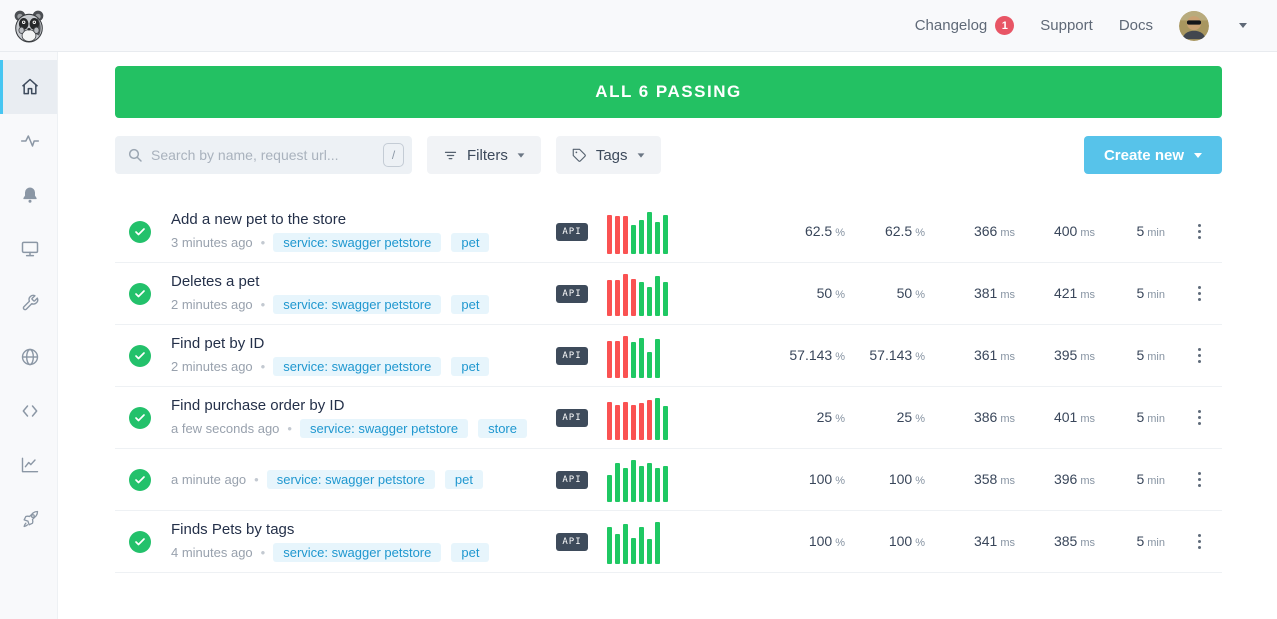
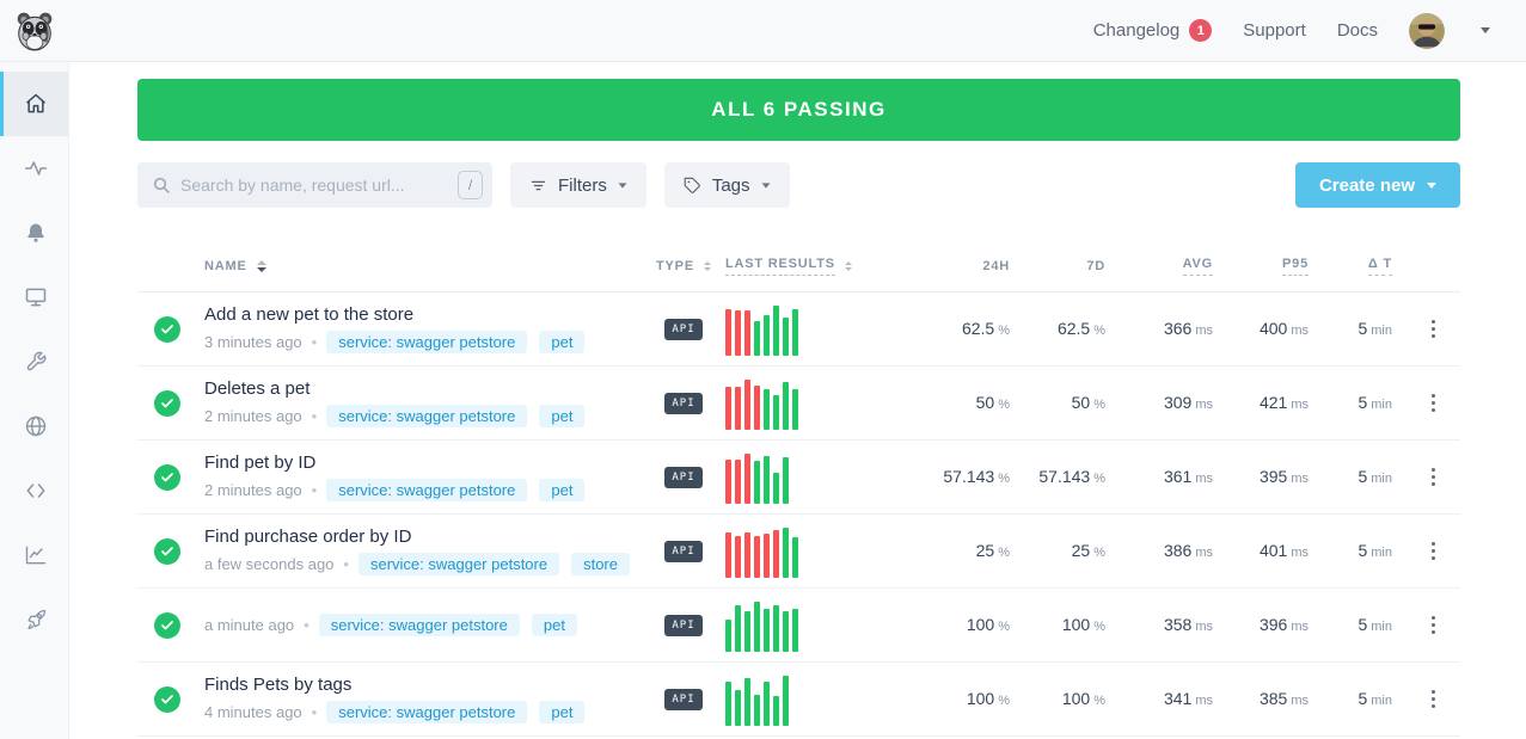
  Changelog
  1
  Support
  Docs
  ALL 6 PASSING
  Search by name, request url...
  /
  Filters
  Tags
  Create new
+ NAME
+ TYPE
+ LAST RESULTS
+ 24H
+ 7D
+ AVG
+ P95
+ Δ T
  Add a new pet to the store
  3 minutes ago
  •
  service: swagger petstore
  pet
  API
  62.5 %
  62.5 %
  366 ms
  400 ms
  5 min
  Deletes a pet
  2 minutes ago
  •
  service: swagger petstore
  pet
  API
  50 %
  50 %
- 381 ms
+ 309 ms
  421 ms
  5 min
  Find pet by ID
  2 minutes ago
  •
  service: swagger petstore
  pet
  API
  57.143 %
  57.143 %
  361 ms
  395 ms
  5 min
  Find purchase order by ID
  a few seconds ago
  •
  service: swagger petstore
  store
  API
  25 %
  25 %
  386 ms
  401 ms
  5 min
  a minute ago
  •
  service: swagger petstore
  pet
  API
  100 %
  100 %
  358 ms
  396 ms
  5 min
  Finds Pets by tags
  4 minutes ago
  •
  service: swagger petstore
  pet
  API
  100 %
  100 %
  341 ms
  385 ms
  5 min
